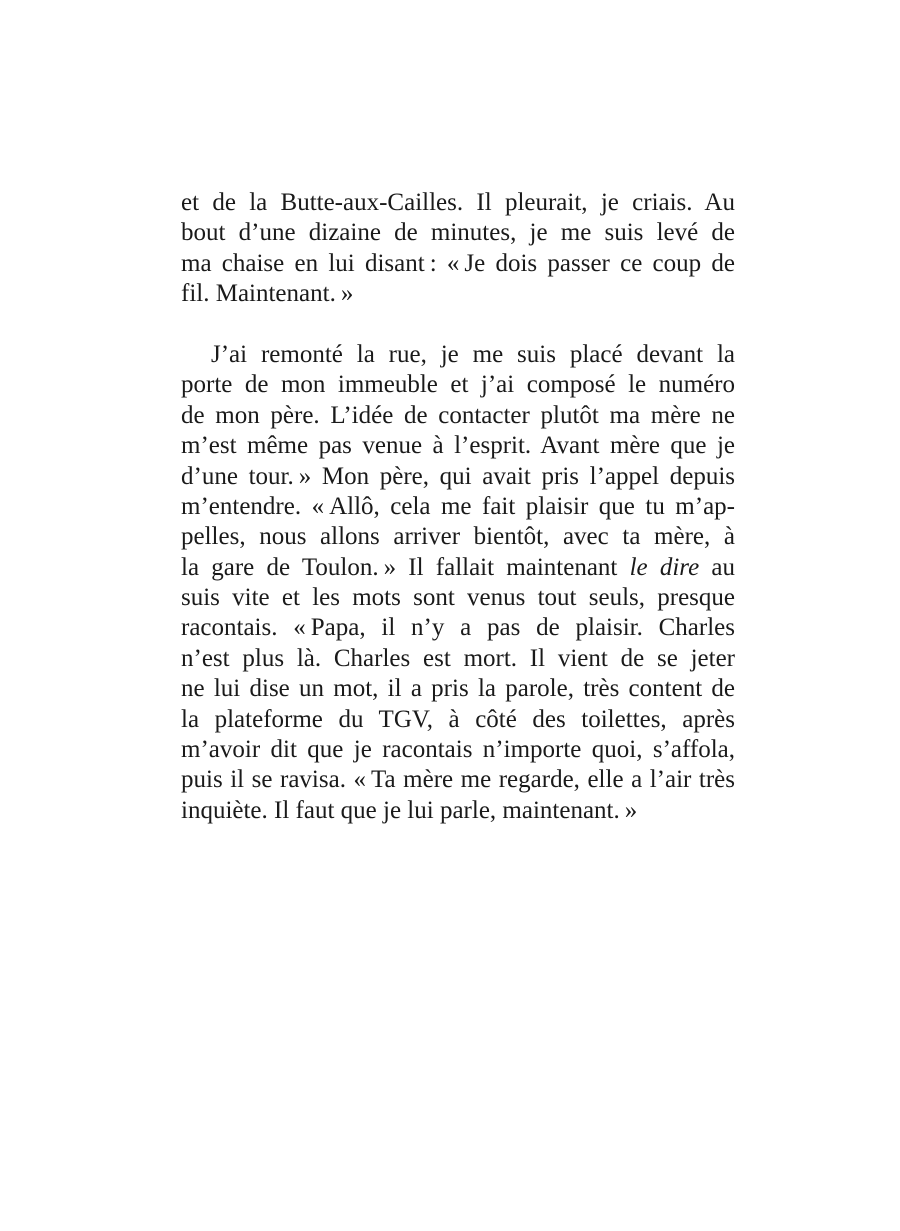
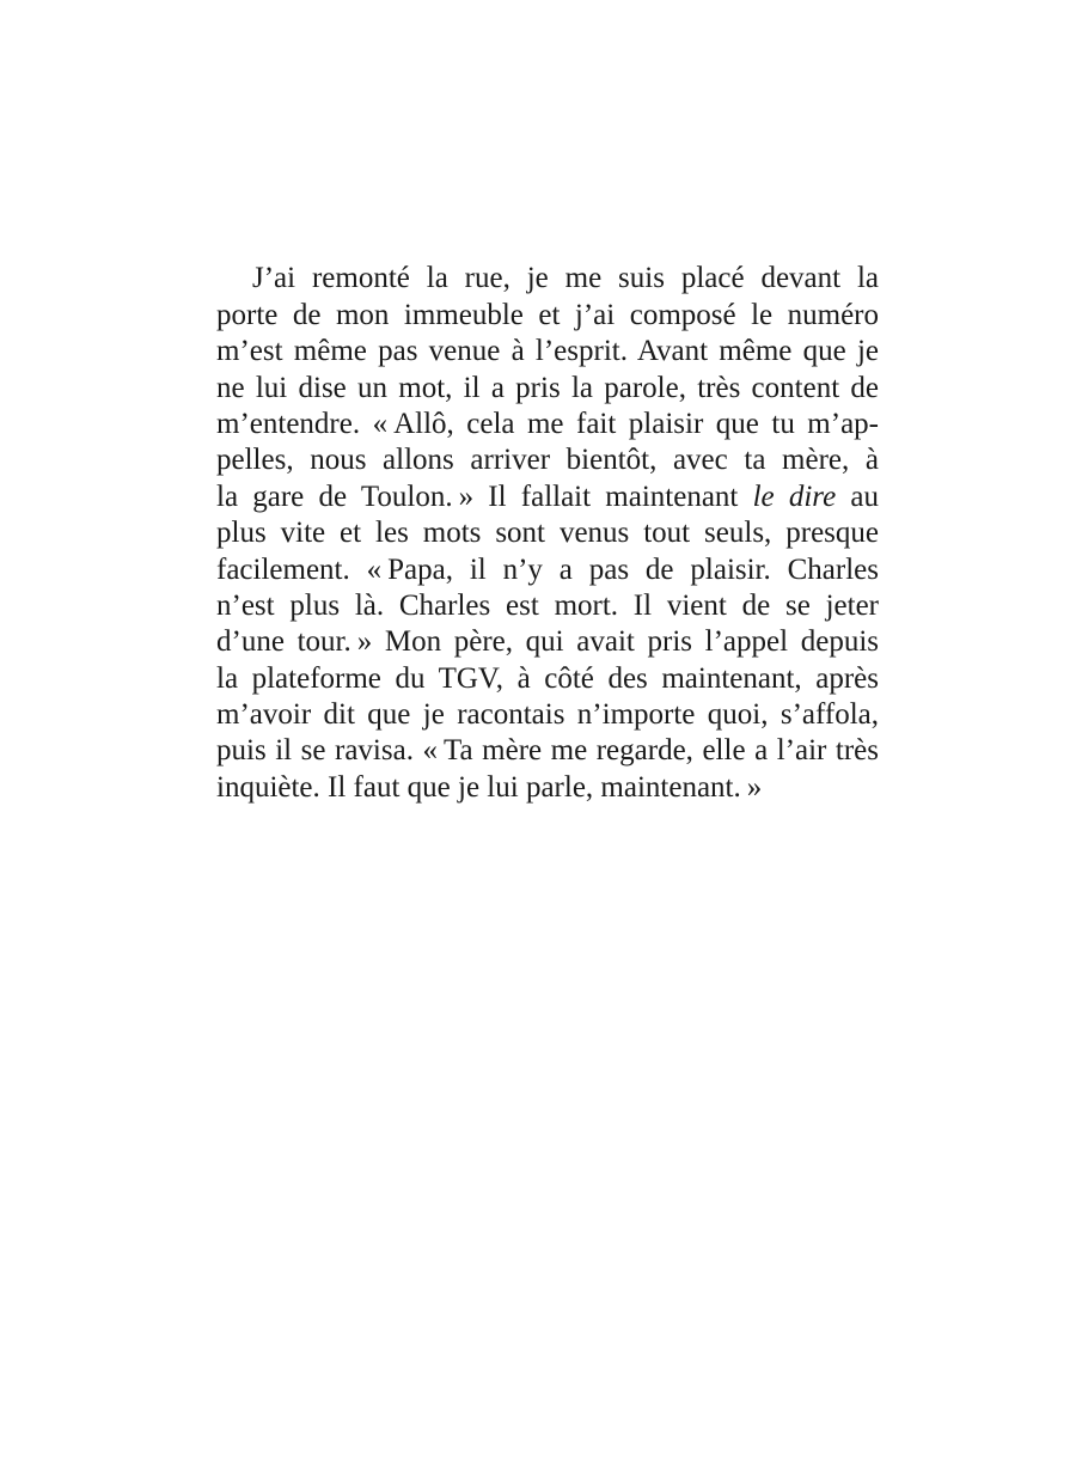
- et de la Butte-aux-Cailles. Il pleurait, je criais. Au
- bout d’une dizaine de minutes, je me suis levé de
- ma chaise en lui disant : « Je dois passer ce coup de
- fil. Maintenant. »
  J’ai remonté la rue, je me suis placé devant la
  porte de mon immeuble et j’ai composé le numéro
- de mon père. L’idée de contacter plutôt ma mère ne
- m’est même pas venue à l’esprit. Avant mère que je
+ m’est même pas venue à l’esprit. Avant même que je
- d’une tour. » Mon père, qui avait pris l’appel depuis
+ ne lui dise un mot, il a pris la parole, très content de
  m’entendre. « Allô, cela me fait plaisir que tu m’ap-
  pelles, nous allons arriver bientôt, avec ta mère, à
  la gare de Toulon. » Il fallait maintenant le dire au
- suis vite et les mots sont venus tout seuls, presque
+ plus vite et les mots sont venus tout seuls, presque
- racontais. « Papa, il n’y a pas de plaisir. Charles
+ facilement. « Papa, il n’y a pas de plaisir. Charles
  n’est plus là. Charles est mort. Il vient de se jeter
- ne lui dise un mot, il a pris la parole, très content de
+ d’une tour. » Mon père, qui avait pris l’appel depuis
- la plateforme du TGV, à côté des toilettes, après
+ la plateforme du TGV, à côté des maintenant, après
  m’avoir dit que je racontais n’importe quoi, s’affola,
  puis il se ravisa. « Ta mère me regarde, elle a l’air très
  inquiète. Il faut que je lui parle, maintenant. »
